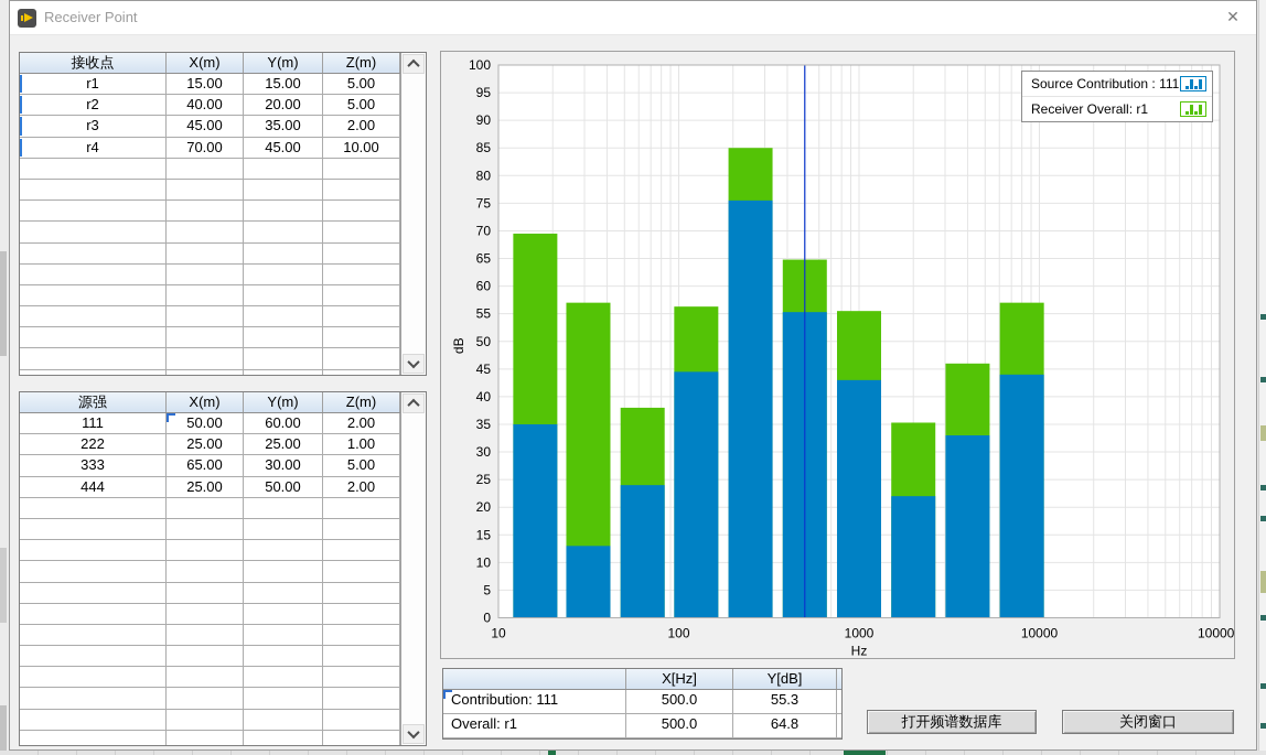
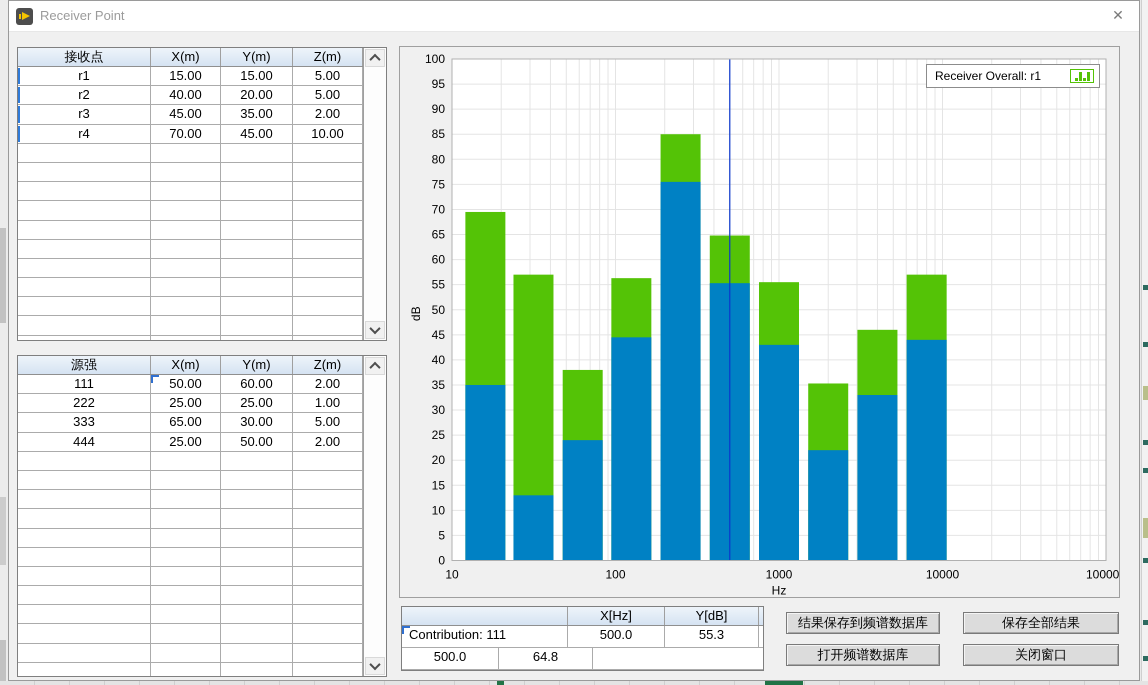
  Receiver Point
  ✕
  接收点
  X(m)
  Y(m)
  Z(m)
  r1
  15.00
  15.00
  5.00
  r2
  40.00
  20.00
  5.00
  r3
  45.00
  35.00
  2.00
  r4
  70.00
  45.00
  10.00
  源强
  X(m)
  Y(m)
  Z(m)
  111
  50.00
  60.00
  2.00
  222
  25.00
  25.00
  1.00
  333
  65.00
  30.00
  5.00
  444
  25.00
  50.00
  2.00
  0
  5
  10
  15
  20
  25
  30
  35
  40
  45
  50
  55
  60
  65
  70
  75
  80
  85
  90
  95
  100
  10
  100
  1000
  10000
  10000
  Hz
- Source Contribution : 111
  Receiver Overall: r1
  X[Hz]
  Y[dB]
  Contribution: 111
  500.0
  55.3
- Overall: r1
  500.0
  64.8
+ 结果保存到频谱数据库
+ 保存全部结果
  打开频谱数据库
  关闭窗口
